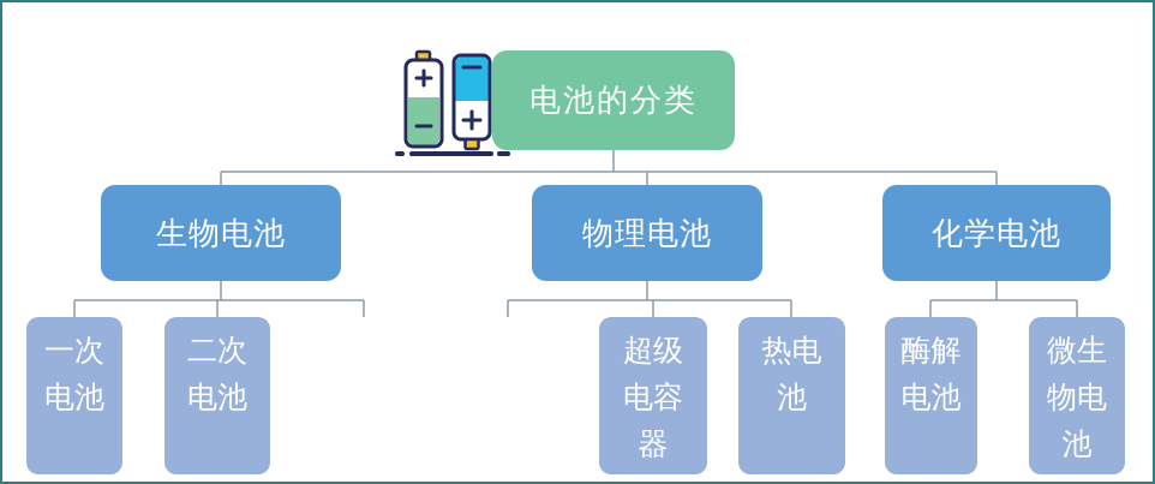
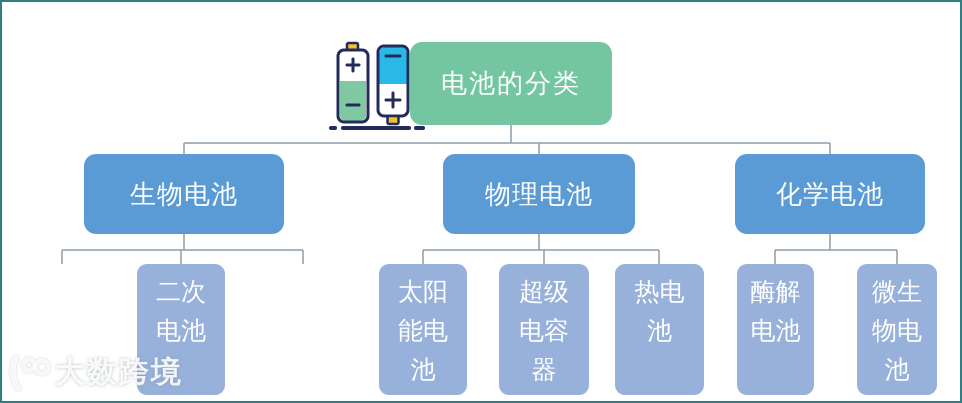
  电池的分类
  生物电池
  物理电池
  化学电池
- 一次电池
  二次电池
+ 太阳能电池
  超级电容器
  热电池
  酶解电池
  微生物电池
+ 大数跨境
